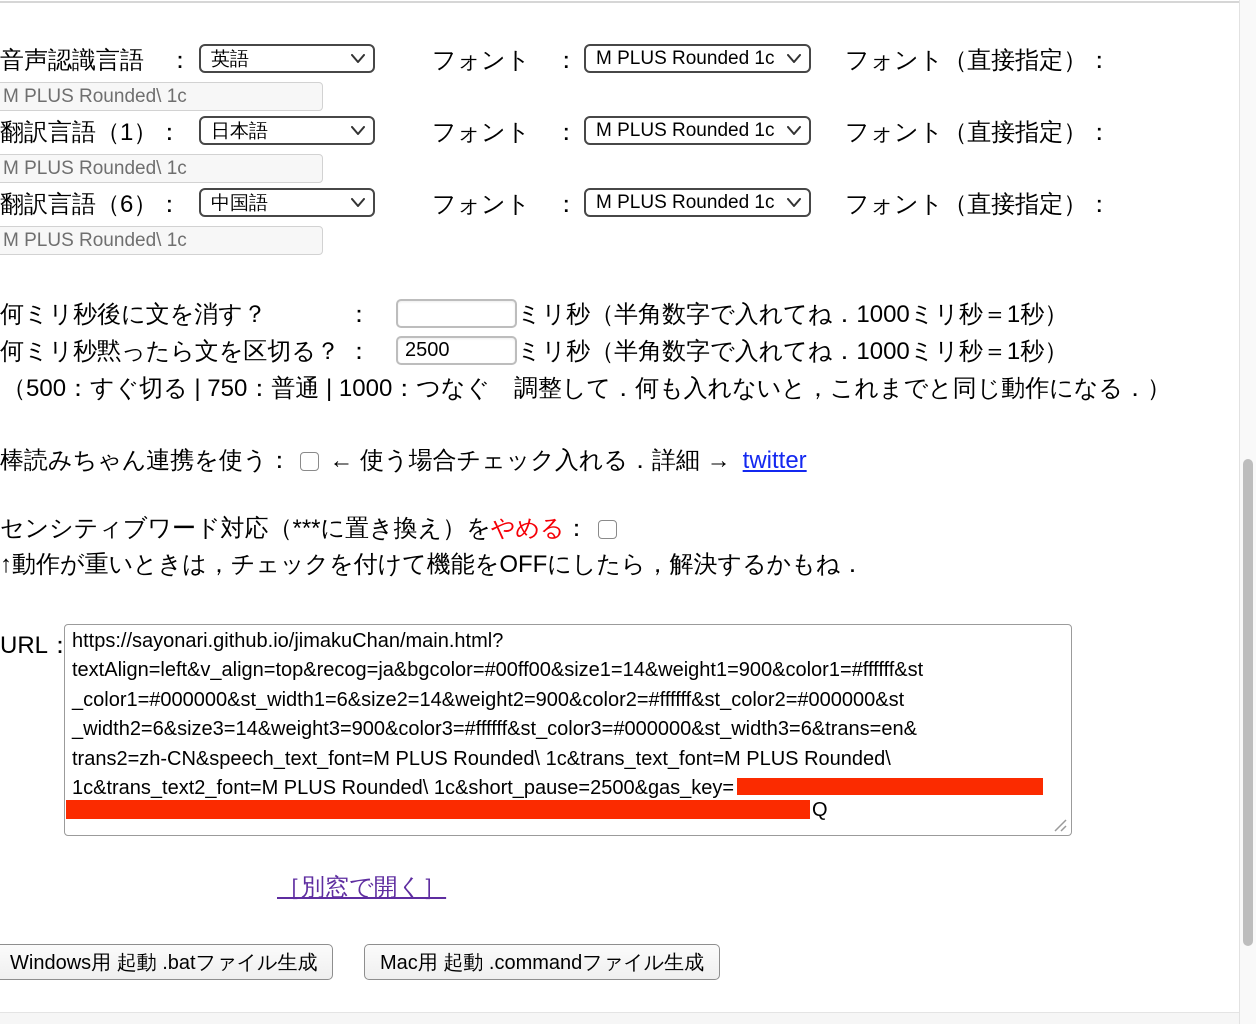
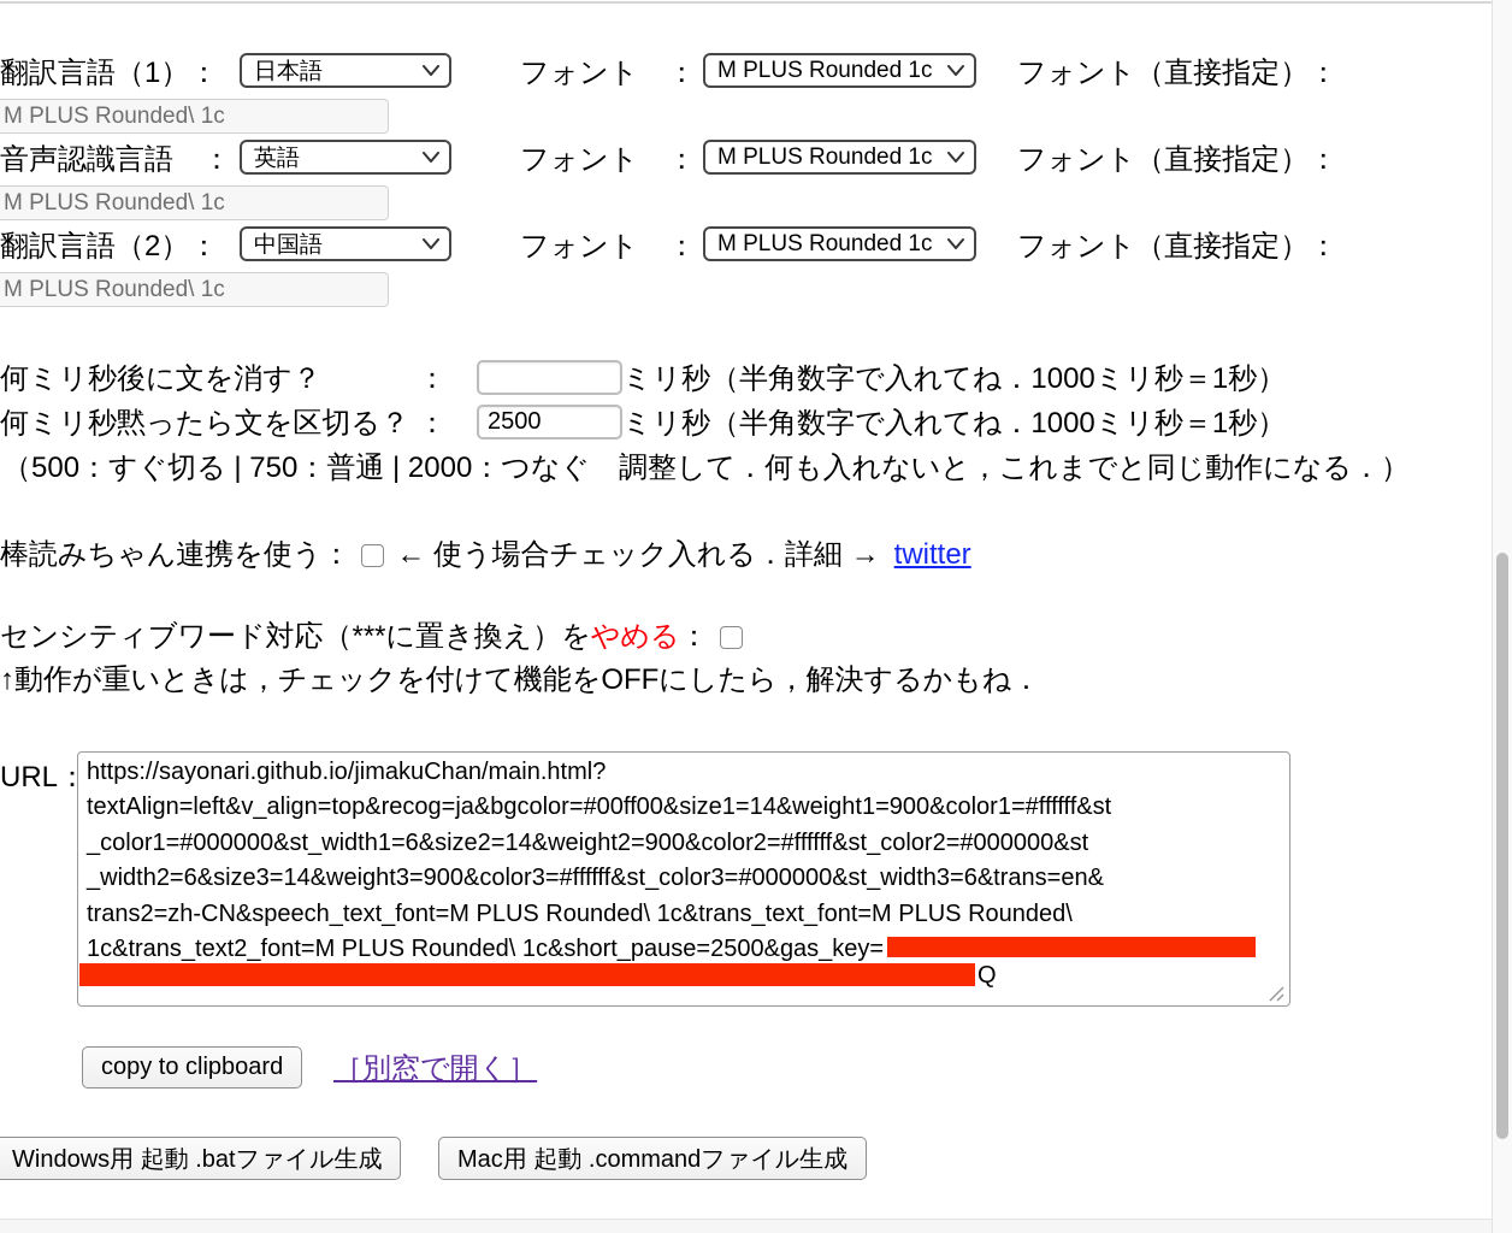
- 音声認識言語 ：
+ 翻訳言語（1）：
- 英語
+ 日本語
  フォント ：
  M PLUS Rounded 1c
  フォント（直接指定）：
  M PLUS Rounded\ 1c
- 翻訳言語（1）：
+ 音声認識言語 ：
- 日本語
+ 英語
  フォント ：
  M PLUS Rounded 1c
  フォント（直接指定）：
  M PLUS Rounded\ 1c
- 翻訳言語（6）：
+ 翻訳言語（2）：
  中国語
  フォント ：
  M PLUS Rounded 1c
  フォント（直接指定）：
  M PLUS Rounded\ 1c
  何ミリ秒後に文を消す？
  ：
  ミリ秒（半角数字で入れてね．1000ミリ秒＝1秒）
  何ミリ秒黙ったら文を区切る？
  ：
  2500
  ミリ秒（半角数字で入れてね．1000ミリ秒＝1秒）
- （500：すぐ切る | 750：普通 | 1000：つなぐ 調整して．何も入れないと，これまでと同じ動作になる．）
+ （500：すぐ切る | 750：普通 | 2000：つなぐ 調整して．何も入れないと，これまでと同じ動作になる．）
  棒読みちゃん連携を使う：
  ← 使う場合チェック入れる．詳細 →
  twitter
  センシティブワード対応（***に置き換え）を
  やめる
  ：
  ↑動作が重いときは，チェックを付けて機能をOFFにしたら，解決するかもね．
  URL：
  https://sayonari.github.io/jimakuChan/main.html?
  textAlign=left&v_align=top&recog=ja&bgcolor=#00ff00&size1=14&weight1=900&color1=#ffffff&st
  _color1=#000000&st_width1=6&size2=14&weight2=900&color2=#ffffff&st_color2=#000000&st
  _width2=6&size3=14&weight3=900&color3=#ffffff&st_color3=#000000&st_width3=6&trans=en&
  trans2=zh-CN&speech_text_font=M PLUS Rounded\ 1c&trans_text_font=M PLUS Rounded\
  1c&trans_text2_font=M PLUS Rounded\ 1c&short_pause=2500&gas_key=
  Q
+ copy to clipboard
  ［別窓で開く］
  Windows用 起動 .batファイル生成
  Mac用 起動 .commandファイル生成
